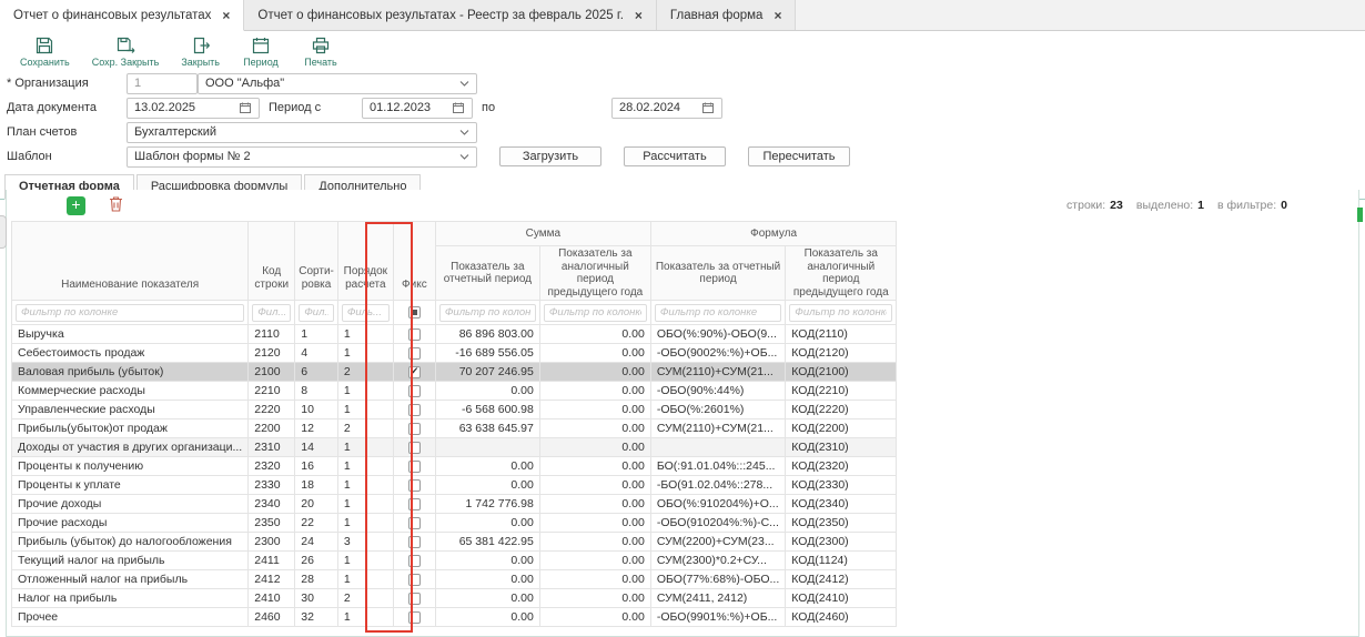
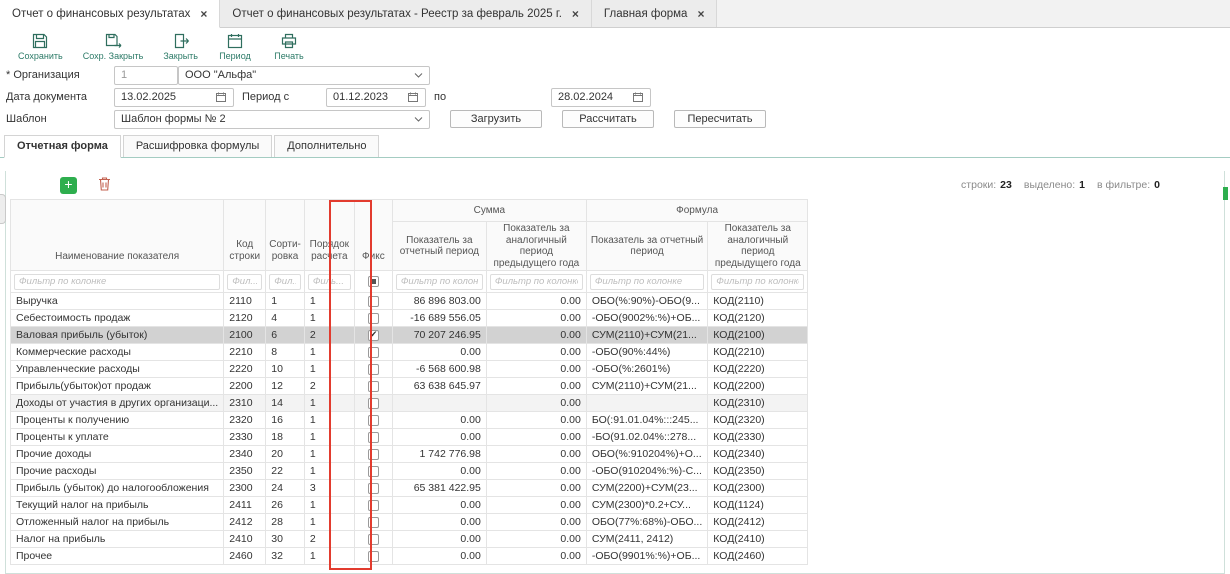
  Отчет о финансовых результатах
  ×
  Отчет о финансовых результатах - Реестр за февраль 2025 г.
  ×
  Главная форма
  ×
  Сохранить
  Сохр. Закрыть
  Закрыть
  Период
  Печать
  * Организация
  1
  ООО "Альфа"
  Дата документа
  13.02.2025
  Период с
  01.12.2023
  по
  28.02.2024
- План счетов
- Бухгалтерский
  Шаблон
  Шаблон формы № 2
  Загрузить
  Рассчитать
  Пересчитать
  Отчетная форма
  Расшифровка формулы
  Дополнительно
  +
  строки:
  23
  выделено:
  1
  в фильтре:
  0
  Наименование показателя	Код строки	Сорти-ровка	Порядок расчета	Фикс	Сумма	Формула
  Показатель за отчетный период	Показатель за аналогичный период предыдущего года	Показатель за отчетный период	Показатель за аналогичный период предыдущего года
  Фильтр по колонке	Фил...	Фил.	Филь...		Фильтр по колон	Фильтр по колонк	Фильтр по колонке	Фильтр по колонк
  Выручка	2110	1	1		86 896 803.00	0.00	ОБО(%:90%)-ОБО(9...	КОД(2110)
  Себестоимость продаж	2120	4	1		-16 689 556.05	0.00	-ОБО(9002%:%)+ОБ...	КОД(2120)
  Валовая прибыль (убыток)	2100	6	2		70 207 246.95	0.00	СУМ(2110)+СУМ(21...	КОД(2100)
  Коммерческие расходы	2210	8	1		0.00	0.00	-ОБО(90%:44%)	КОД(2210)
  Управленческие расходы	2220	10	1		-6 568 600.98	0.00	-ОБО(%:2601%)	КОД(2220)
  Прибыль(убыток)от продаж	2200	12	2		63 638 645.97	0.00	СУМ(2110)+СУМ(21...	КОД(2200)
  Доходы от участия в других организаци...	2310	14	1			0.00		КОД(2310)
  Проценты к получению	2320	16	1		0.00	0.00	БО(:91.01.04%:::245...	КОД(2320)
  Проценты к уплате	2330	18	1		0.00	0.00	-БО(91.02.04%::278...	КОД(2330)
  Прочие доходы	2340	20	1		1 742 776.98	0.00	ОБО(%:910204%)+О...	КОД(2340)
  Прочие расходы	2350	22	1		0.00	0.00	-ОБО(910204%:%)-С...	КОД(2350)
  Прибыль (убыток) до налогообложения	2300	24	3		65 381 422.95	0.00	СУМ(2200)+СУМ(23...	КОД(2300)
  Текущий налог на прибыль	2411	26	1		0.00	0.00	СУМ(2300)*0.2+СУ...	КОД(1124)
  Отложенный налог на прибыль	2412	28	1		0.00	0.00	ОБО(77%:68%)-ОБО...	КОД(2412)
  Налог на прибыль	2410	30	2		0.00	0.00	СУМ(2411, 2412)	КОД(2410)
  Прочее	2460	32	1		0.00	0.00	-ОБО(9901%:%)+ОБ...	КОД(2460)
